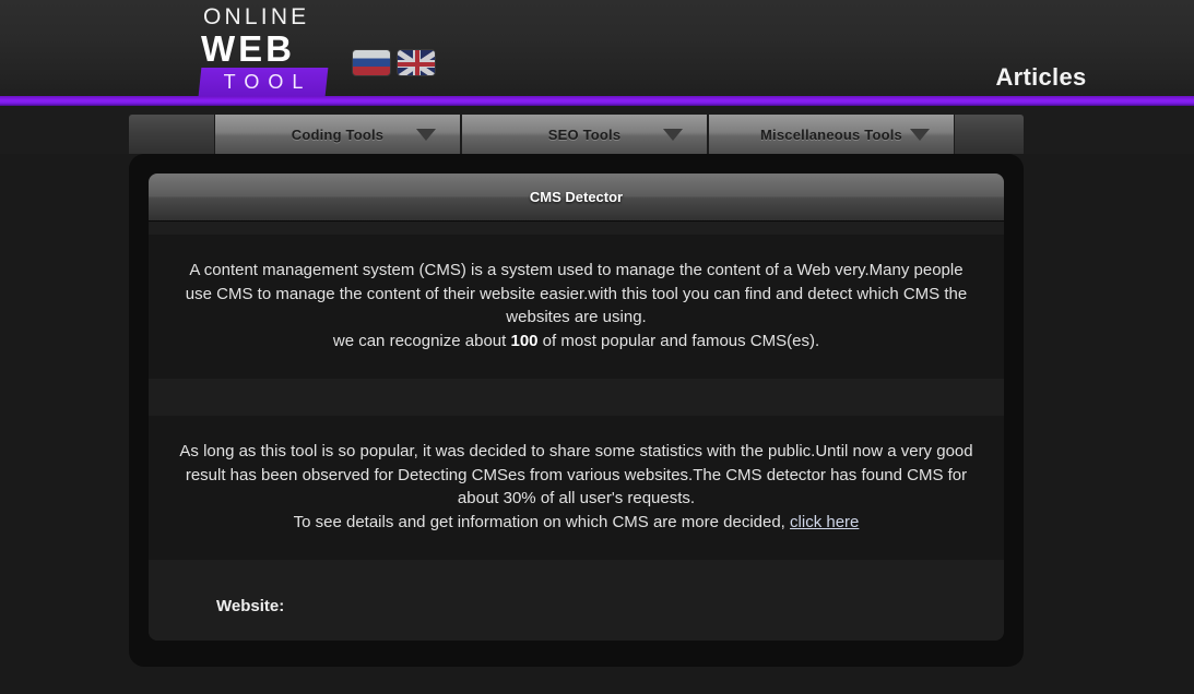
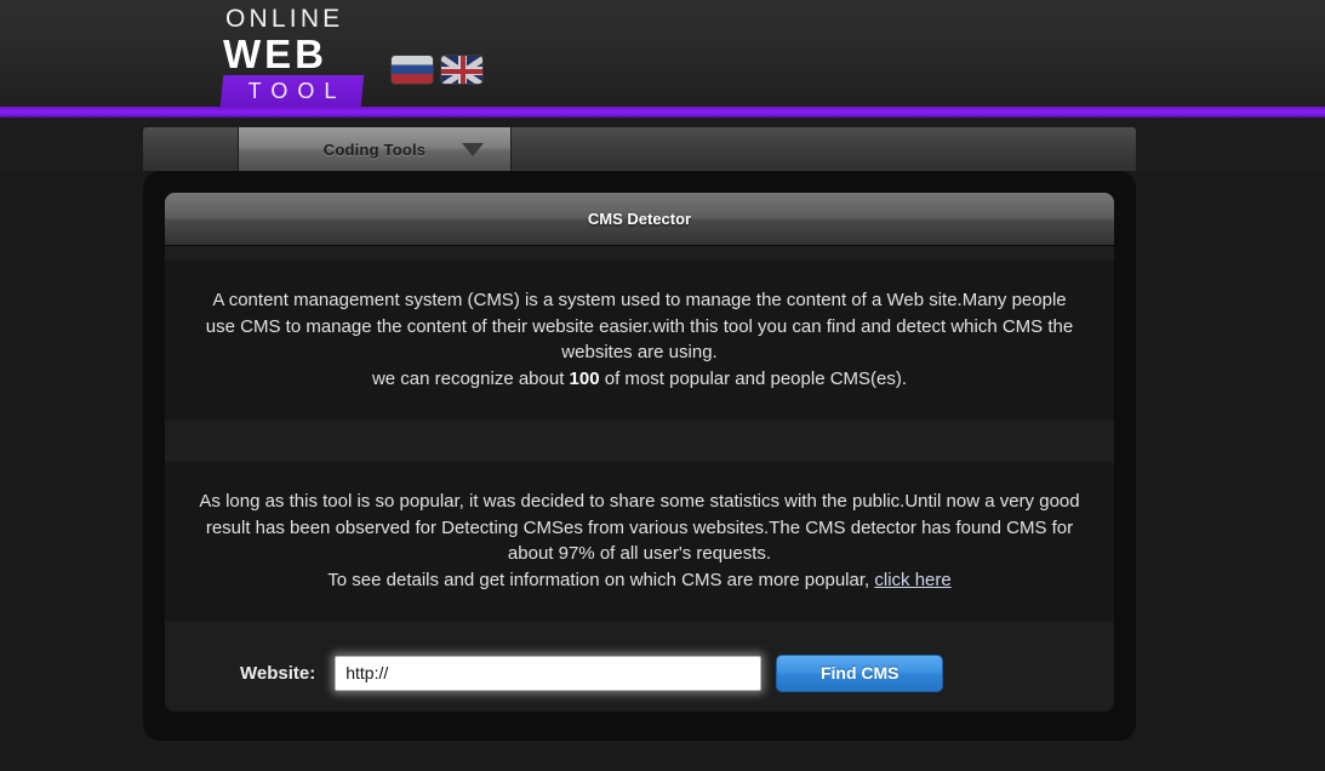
  ONLINE
  WEB
  TOOL
- Articles
  Coding Tools
- SEO Tools
- Miscellaneous Tools
  CMS Detector
- A content management system (CMS) is a system used to manage the content of a Web very.Many people use CMS to manage the content of their website easier.with this tool you can find and detect which CMS the websites are using.
+ A content management system (CMS) is a system used to manage the content of a Web site.Many people use CMS to manage the content of their website easier.with this tool you can find and detect which CMS the websites are using.
- we can recognize about 100 of most popular and famous CMS(es).
+ we can recognize about 100 of most popular and people CMS(es).
- As long as this tool is so popular, it was decided to share some statistics with the public.Until now a very good result has been observed for Detecting CMSes from various websites.The CMS detector has found CMS for about 30% of all user's requests.
+ As long as this tool is so popular, it was decided to share some statistics with the public.Until now a very good result has been observed for Detecting CMSes from various websites.The CMS detector has found CMS for about 97% of all user's requests.
- To see details and get information on which CMS are more decided, click here
+ To see details and get information on which CMS are more popular, click here
  Website:
+ http://
+ Find CMS
